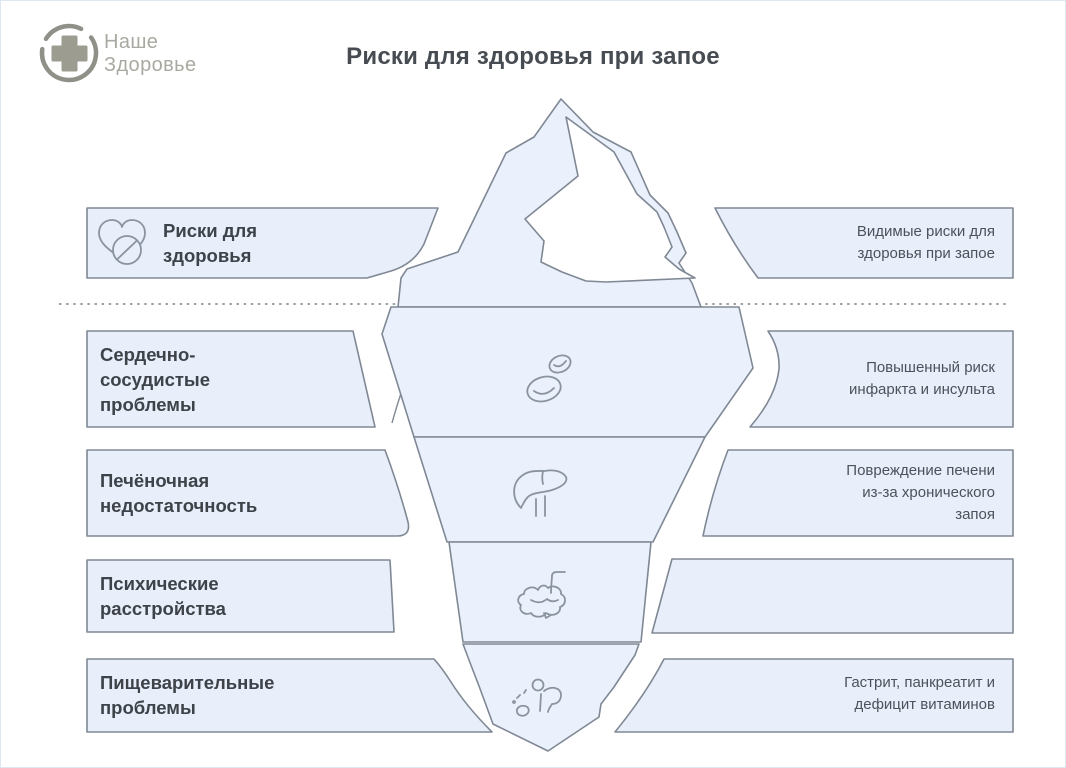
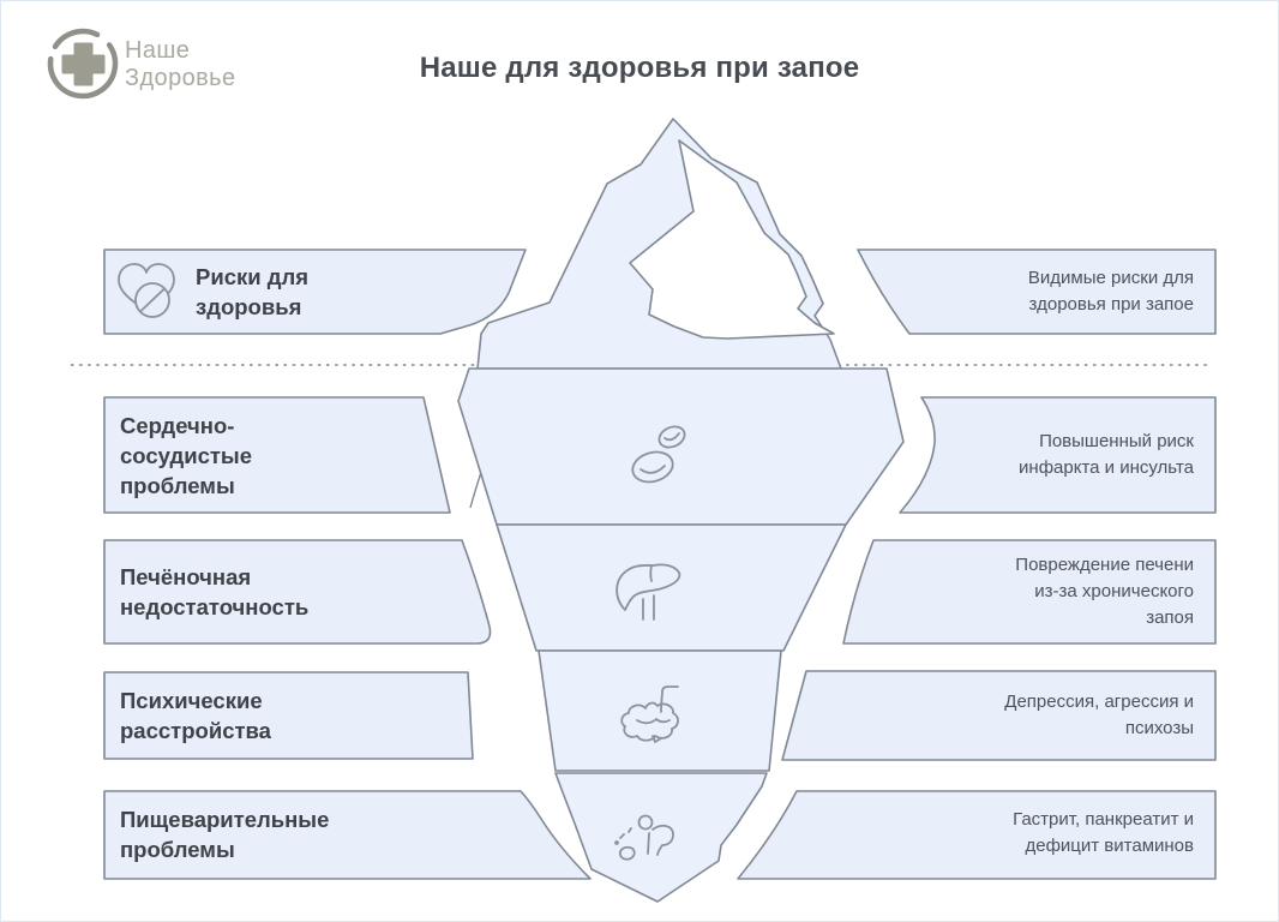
  Наше
  Здоровье
- Риски для здоровья при запое
+ Наше для здоровья при запое
  Риски для
  здоровья
  Сердечно-
  сосудистые
  проблемы
  Печёночная
  недостаточность
  Психические
  расстройства
  Пищеварительные
  проблемы
  Видимые риски для
  здоровья при запое
  Повышенный риск
  инфаркта и инсульта
  Повреждение печени
  из-за хронического
  запоя
+ Депрессия, агрессия и
+ психозы
  Гастрит, панкреатит и
  дефицит витаминов
